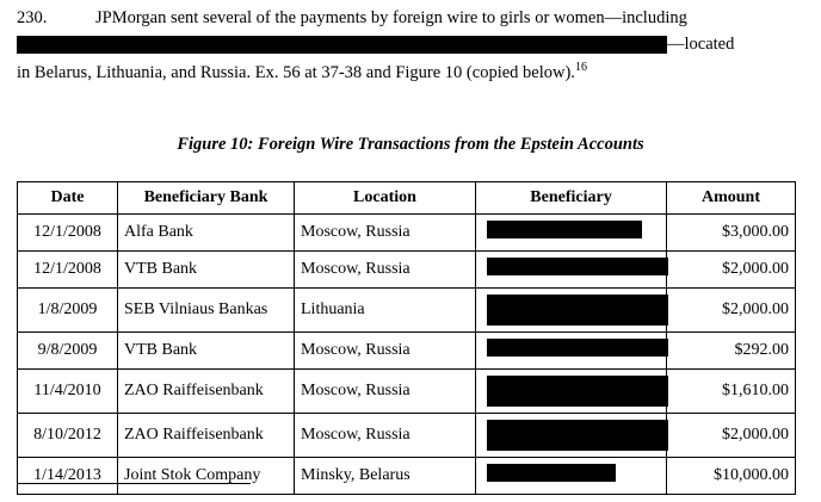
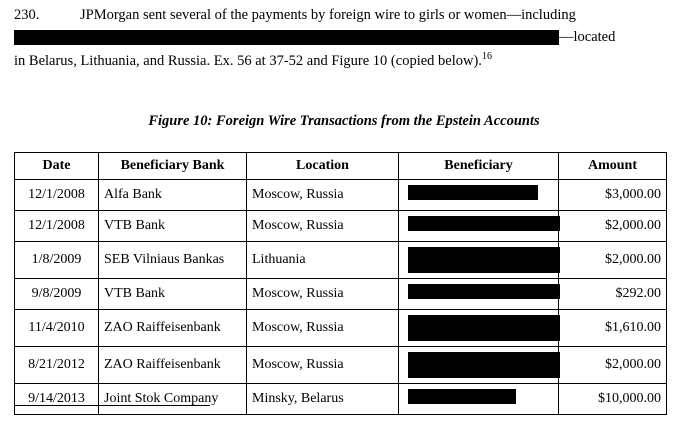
  230. JPMorgan sent several of the payments by foreign wire to girls or women—including
  —located
- in Belarus, Lithuania, and Russia. Ex. 56 at 37-38 and Figure 10 (copied below).16
+ in Belarus, Lithuania, and Russia. Ex. 56 at 37-52 and Figure 10 (copied below).16
  Figure 10: Foreign Wire Transactions from the Epstein Accounts
  Date	Beneficiary Bank	Location	Beneficiary	Amount
  12/1/2008	Alfa Bank	Moscow, Russia		$3,000.00
  12/1/2008	VTB Bank	Moscow, Russia		$2,000.00
  1/8/2009	SEB Vilniaus Bankas	Lithuania		$2,000.00
  9/8/2009	VTB Bank	Moscow, Russia		$292.00
  11/4/2010	ZAO Raiffeisenbank	Moscow, Russia		$1,610.00
- 8/10/2012	ZAO Raiffeisenbank	Moscow, Russia		$2,000.00
+ 8/21/2012	ZAO Raiffeisenbank	Moscow, Russia		$2,000.00
- 1/14/2013	Joint Stok Company	Minsky, Belarus		$10,000.00
+ 9/14/2013	Joint Stok Company	Minsky, Belarus		$10,000.00
